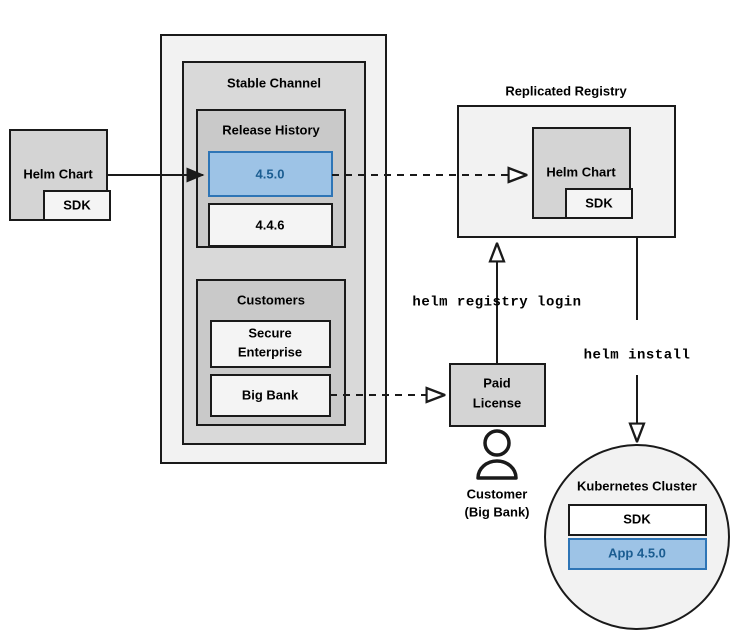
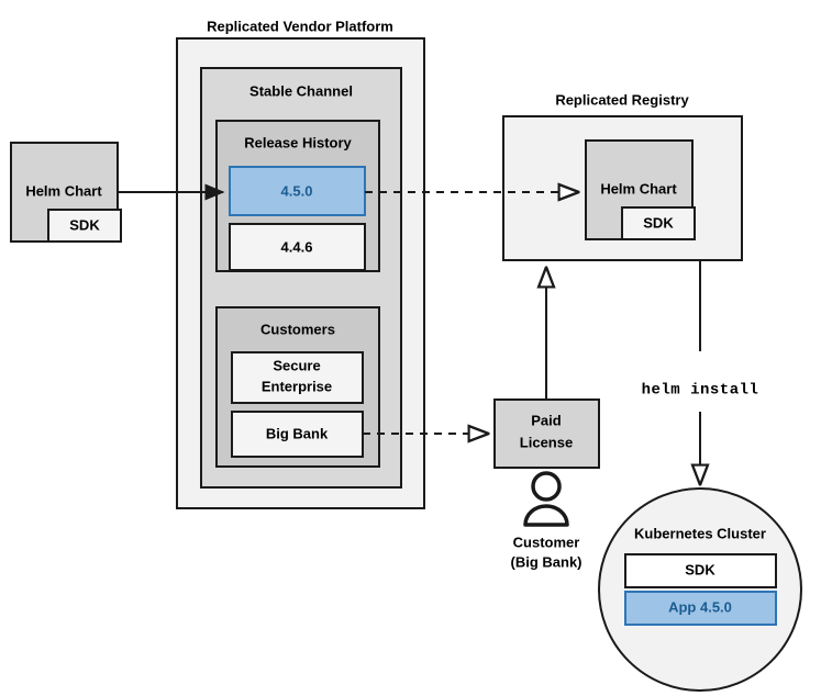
+ Replicated Vendor Platform
  Stable Channel
  Release History
  4.5.0
  4.4.6
  Customers
  Secure
  Enterprise
  Big Bank
  Helm Chart
  SDK
  Replicated Registry
  Helm Chart
  SDK
  Paid
  License
  Customer
  (Big Bank)
  Kubernetes Cluster
  SDK
  App 4.5.0
- helm registry login
  helm install
